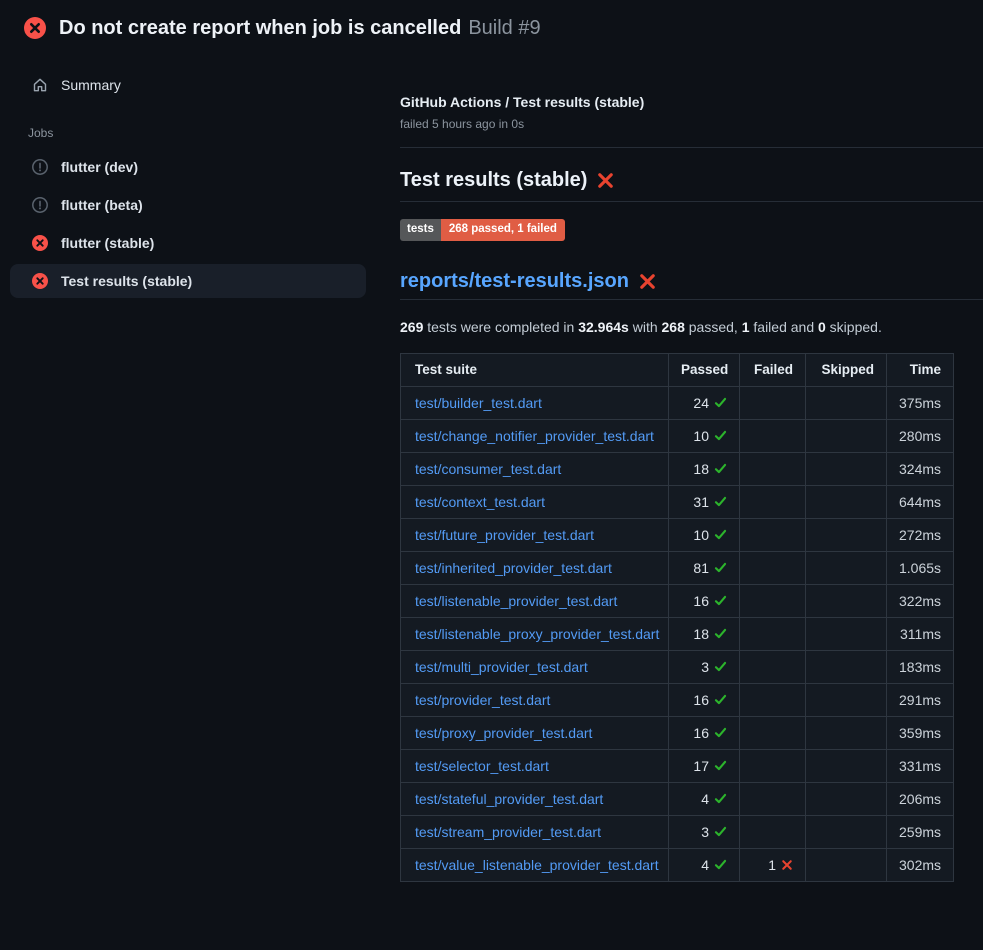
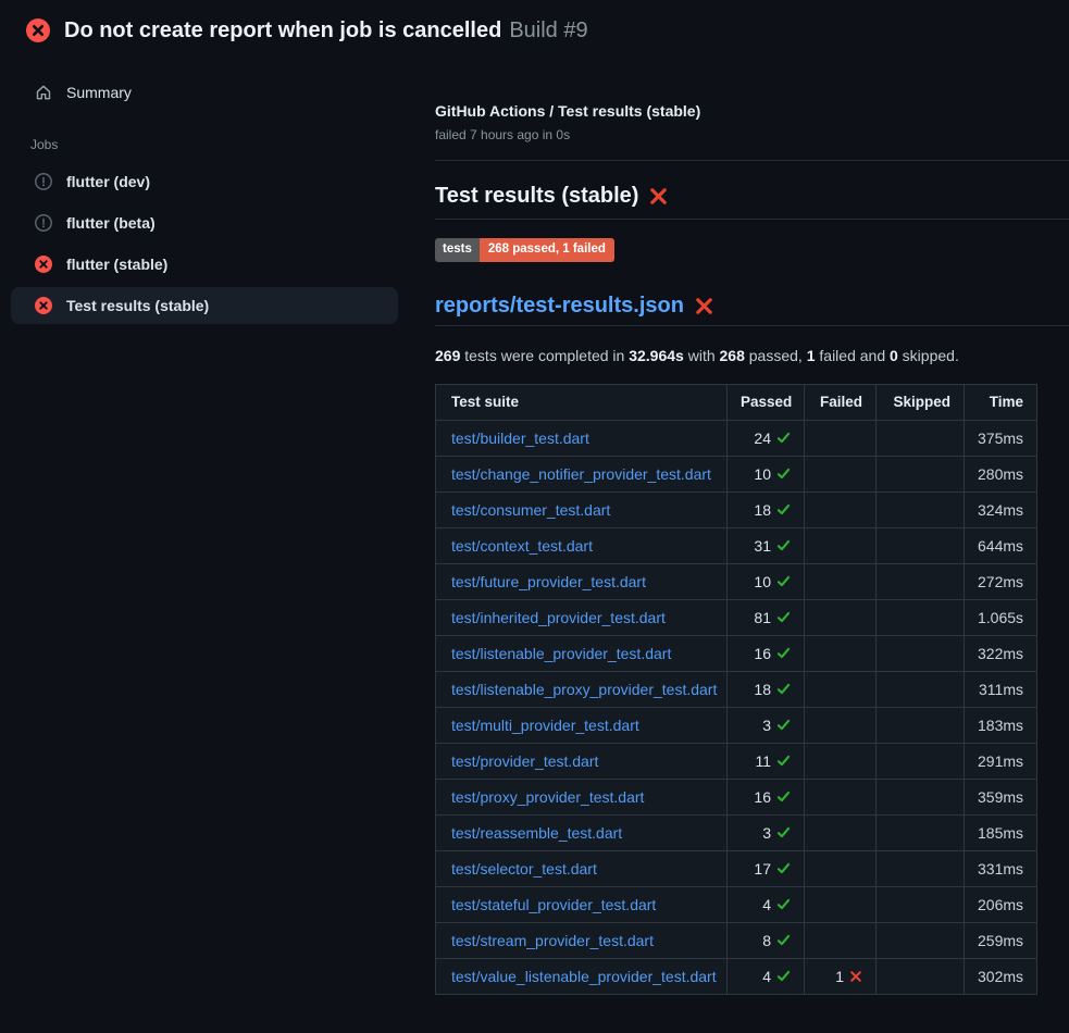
  Do not create report when job is cancelled Build #9
  Summary
  Jobs
  flutter (dev)
  flutter (beta)
  flutter (stable)
  Test results (stable)
  GitHub Actions / Test results (stable)
- failed 5 hours ago in 0s
+ failed 7 hours ago in 0s
  Test results (stable)
  tests
  268 passed, 1 failed
  reports/test-results.json
  269 tests were completed in 32.964s with 268 passed, 1 failed and 0 skipped.
  Test suite	Passed	Failed	Skipped	Time
  test/builder_test.dart	24			375ms
  test/change_notifier_provider_test.dart	10			280ms
  test/consumer_test.dart	18			324ms
  test/context_test.dart	31			644ms
  test/future_provider_test.dart	10			272ms
  test/inherited_provider_test.dart	81			1.065s
  test/listenable_provider_test.dart	16			322ms
  test/listenable_proxy_provider_test.dart	18			311ms
  test/multi_provider_test.dart	3			183ms
- test/provider_test.dart	16			291ms
+ test/provider_test.dart	11			291ms
  test/proxy_provider_test.dart	16			359ms
+ test/reassemble_test.dart	3			185ms
  test/selector_test.dart	17			331ms
  test/stateful_provider_test.dart	4			206ms
- test/stream_provider_test.dart	3			259ms
+ test/stream_provider_test.dart	8			259ms
  test/value_listenable_provider_test.dart	4	1		302ms
